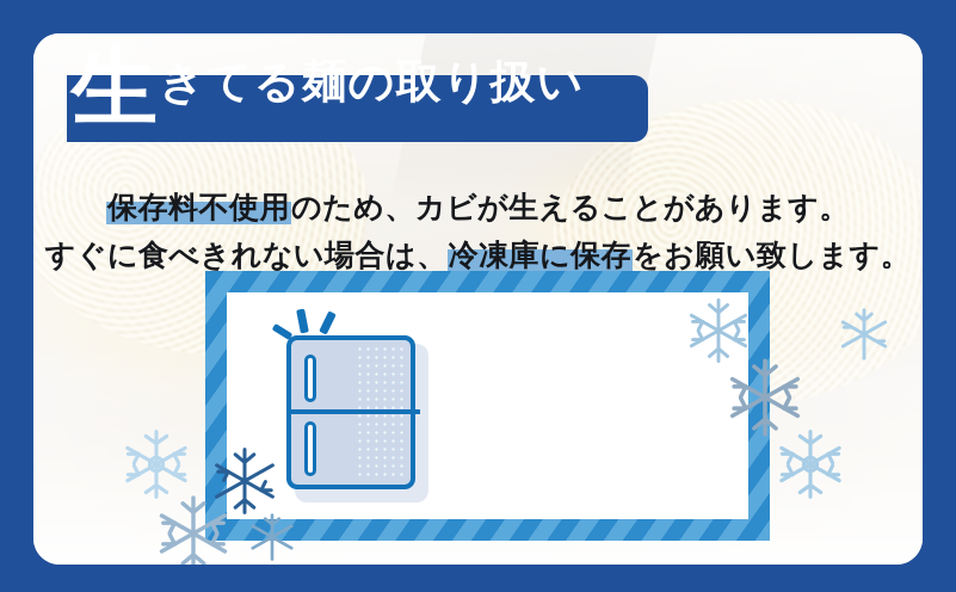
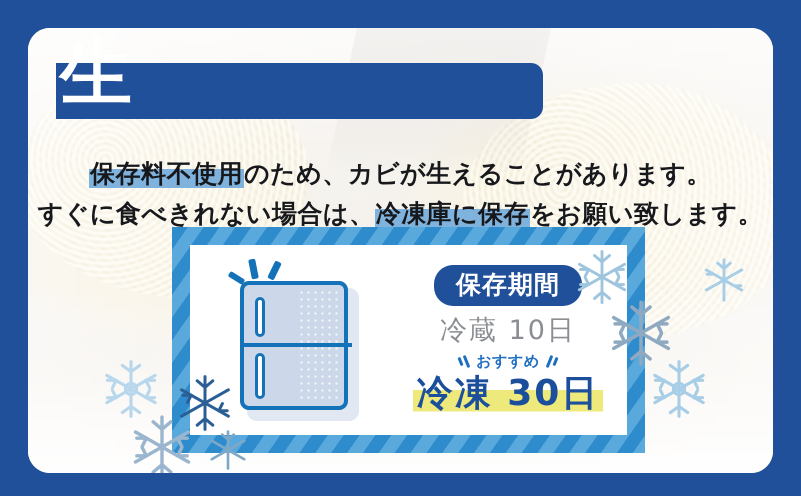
  生
- きてる麺の取り扱い
  保存料不使用のため、カビが生えることがあります。
  すぐに食べきれない場合は、冷凍庫に保存をお願い致します。
+ 保存期間
+ 冷蔵 10日
+ おすすめ
+ 冷凍 30日
